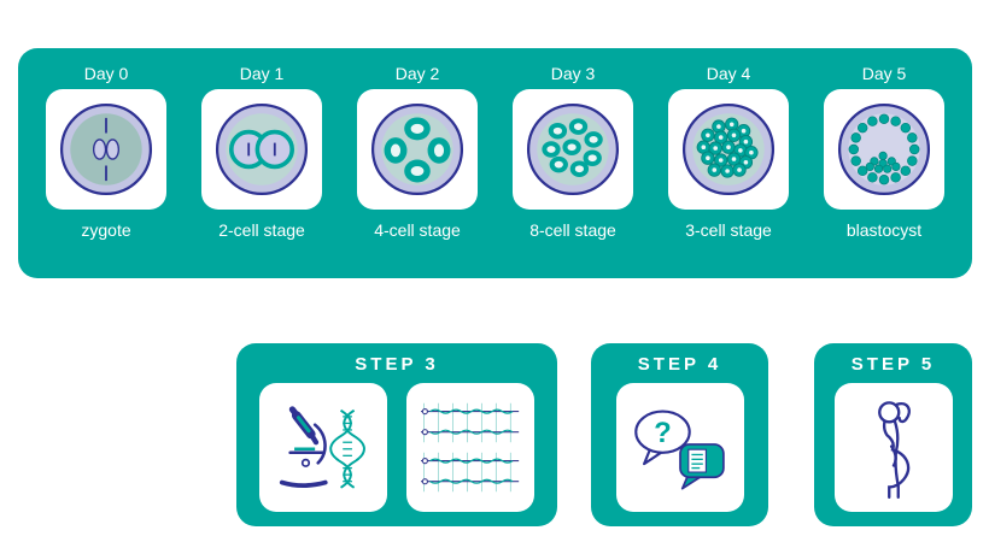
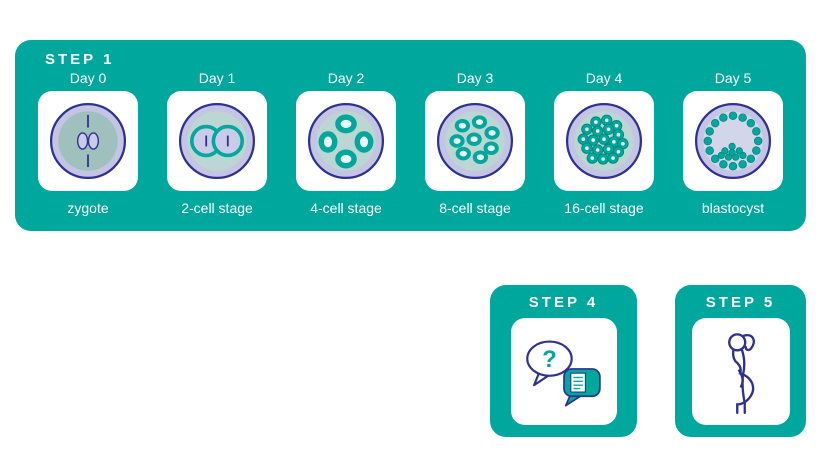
+ STEP 1
  Day 0
  zygote
  Day 1
  2-cell stage
  Day 2
  4-cell stage
  Day 3
  8-cell stage
  Day 4
- 3-cell stage
+ 16-cell stage
  Day 5
  blastocyst
- STEP 3
  STEP 4
  ?
  STEP 5
